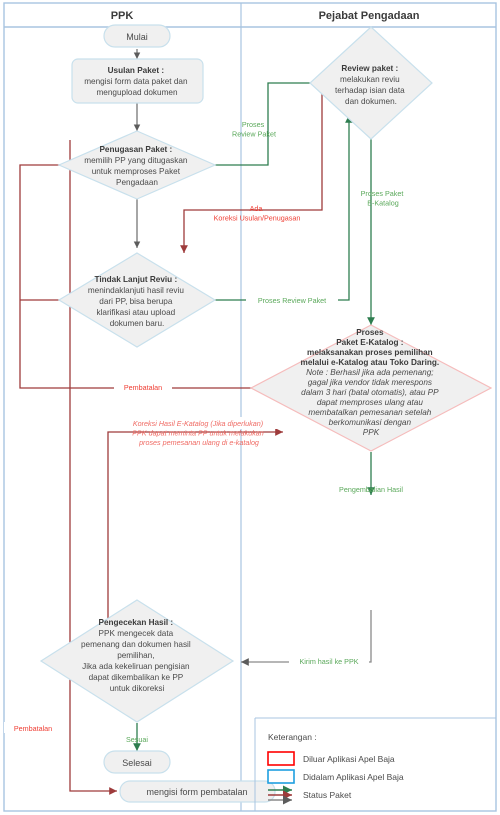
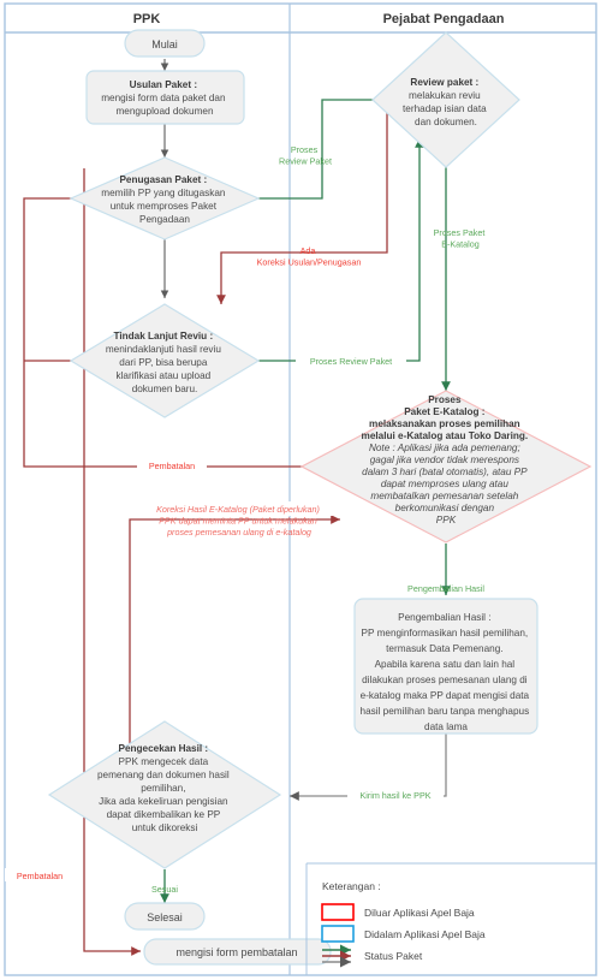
  PPK
  Pejabat Pengadaan
  Mulai
  Usulan Paket : mengisi form data paket dan mengupload dokumen
  Penugasan Paket : memilih PP yang ditugaskan untuk memproses Paket Pengadaan
  Tindak Lanjut Reviu : menindaklanjuti hasil reviu dari PP, bisa berupa klarifikasi atau upload dokumen baru.
  Review paket : melakukan reviu terhadap isian data dan dokumen.
- Proses Paket E-Katalog : melaksanakan proses pemilihan melalui e-Katalog atau Toko Daring. Note : Berhasil jika ada pemenang; gagal jika vendor tidak merespons dalam 3 hari (batal otomatis), atau PP dapat memproses ulang atau membatalkan pemesanan setelah berkomunikasi dengan PPK
+ Proses Paket E-Katalog : melaksanakan proses pemilihan melalui e-Katalog atau Toko Daring. Note : Aplikasi jika ada pemenang; gagal jika vendor tidak merespons dalam 3 hari (batal otomatis), atau PP dapat memproses ulang atau membatalkan pemesanan setelah berkomunikasi dengan PPK
+ Pengembalian Hasil : PP menginformasikan hasil pemilihan, termasuk Data Pemenang. Apabila karena satu dan lain hal dilakukan proses pemesanan ulang di e-katalog maka PP dapat mengisi data hasil pemilihan baru tanpa menghapus data lama
  Pengecekan Hasil : PPK mengecek data pemenang dan dokumen hasil pemilihan, Jika ada kekeliruan pengisian dapat dikembalikan ke PP untuk dikoreksi
  Selesai
  mengisi form pembatalan
  Proses Review Paket
  Proses Paket E-Katalog
  Ada Koreksi Usulan/Penugasan
  Proses Review Paket
  Pembatalan
- Koreksi Hasil E-Katalog (Jika diperlukan) PPK dapat meminta PP untuk melakukan proses pemesanan ulang di e-katalog
+ Koreksi Hasil E-Katalog (Paket diperlukan) PPK dapat meminta PP untuk melakukan proses pemesanan ulang di e-katalog
  Pengembalian Hasil
  Kirim hasil ke PPK
  Sesuai
  Pembatalan
  Keterangan :
  Diluar Aplikasi Apel Baja
  Didalam Aplikasi Apel Baja
  Status Paket
